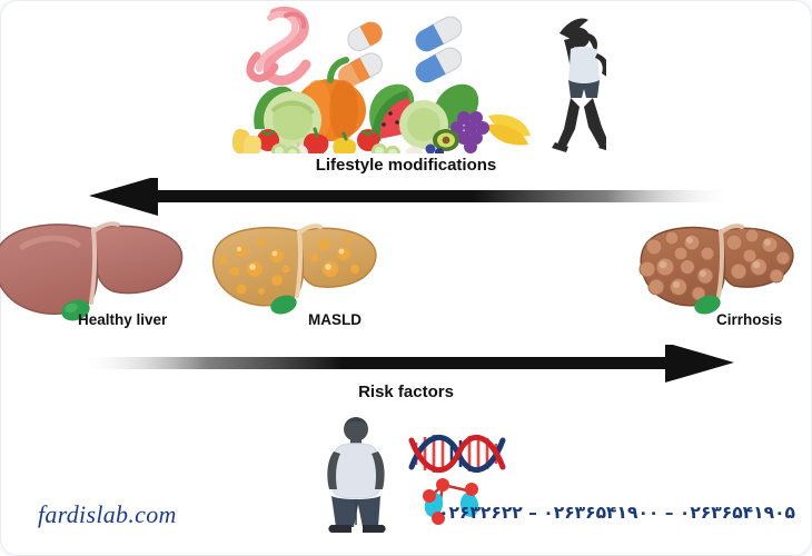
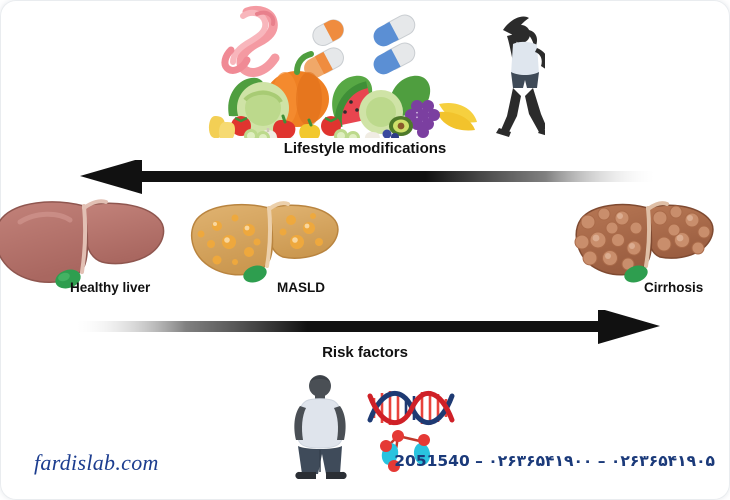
  Lifestyle modifications
  Healthy liver
  MASLD
  Cirrhosis
  Risk factors
  fardislab.com
- ۰۲۶۳۶۵۴۱۹۰۵ – ۰۲۶۳۶۵۴۱۹۰۰ – ۰۲۶۳۲۶۲۲
+ ۰۲۶۳۶۵۴۱۹۰۵ – ۰۲۶۳۶۵۴۱۹۰۰ – 2051540
